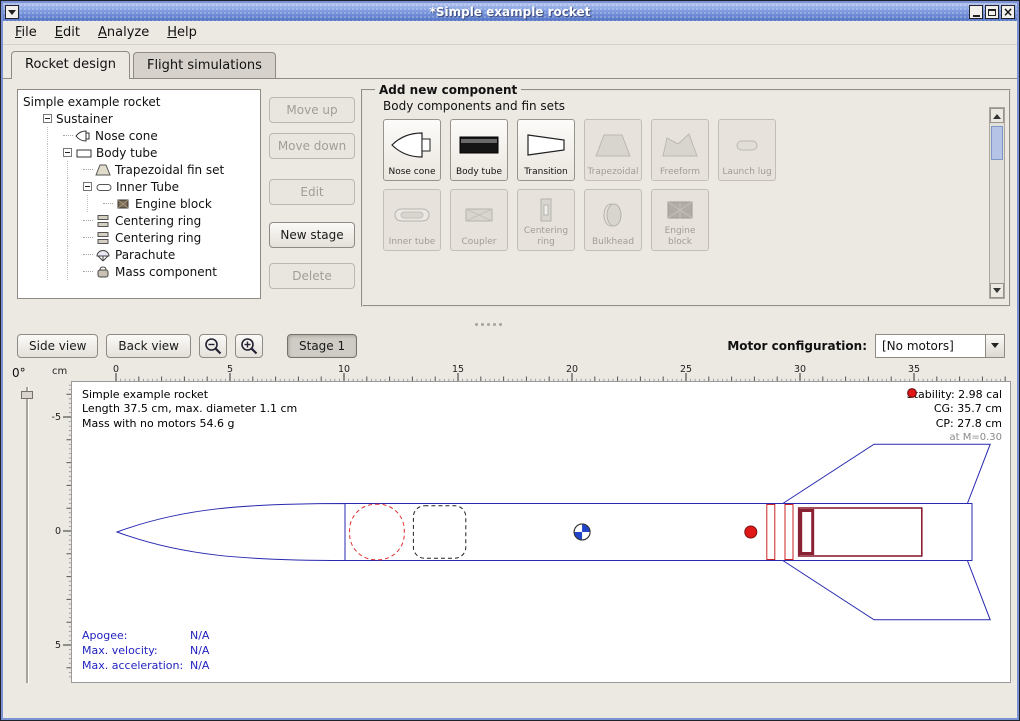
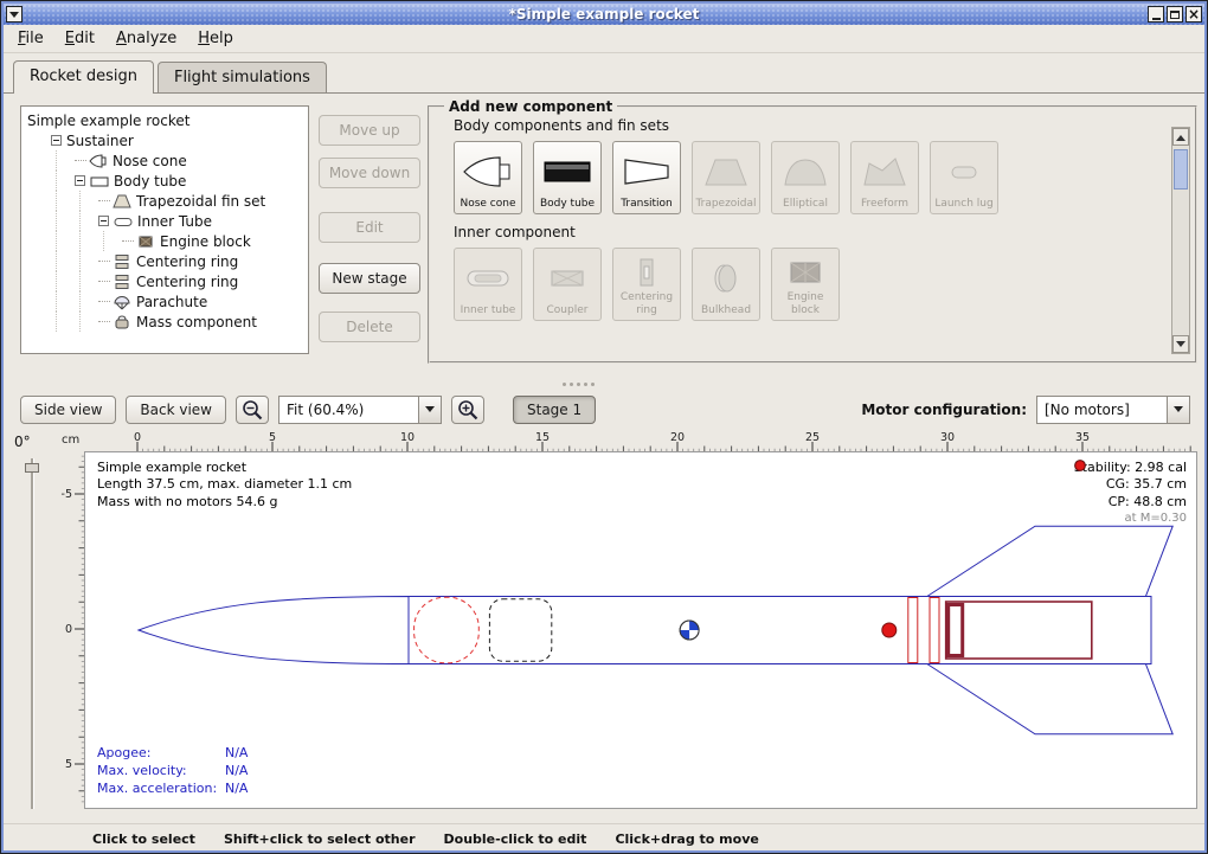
  *Simple example rocket
  ×
  File
  Edit
  Analyze
  Help
  Rocket design
  Flight simulations
  Simple example rocket
  Sustainer
  Nose cone
  Body tube
  Trapezoidal fin set
  Inner Tube
  Engine block
  Centering ring
  Centering ring
  Parachute
  Mass component
  Move up
  Move down
  Edit
  New stage
  Delete
  Add new component
  Body components and fin sets
  Nose cone
  Body tube
  Transition
  Trapezoidal
+ Elliptical
  Freeform
  Launch lug
+ Inner component
  Inner tube
  Coupler
  Centering ring
  Bulkhead
  Engine block
  Side view
  Back view
+ Fit (60.4%)
  Stage 1
  Motor configuration:
  [No motors]
  0°
  cm
  0
  5
  10
  15
  20
  25
  30
  35
  -5
  0
  5
  Simple example rocket
  Length 37.5 cm, max. diameter 1.1 cm
  Mass with no motors 54.6 g
  ability: 2.98 cal
  CG: 35.7 cm
- CP: 27.8 cm
+ CP: 48.8 cm
  at M=0.30
  Apogee:
  N/A
  Max. velocity:
  N/A
  Max. acceleration:
  N/A
+ Click to select
+ Shift+click to select other
+ Double-click to edit
+ Click+drag to move
